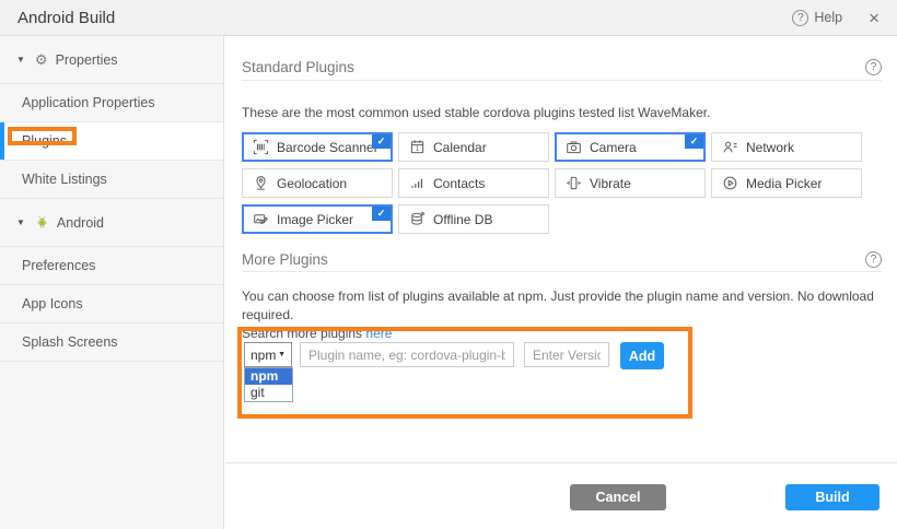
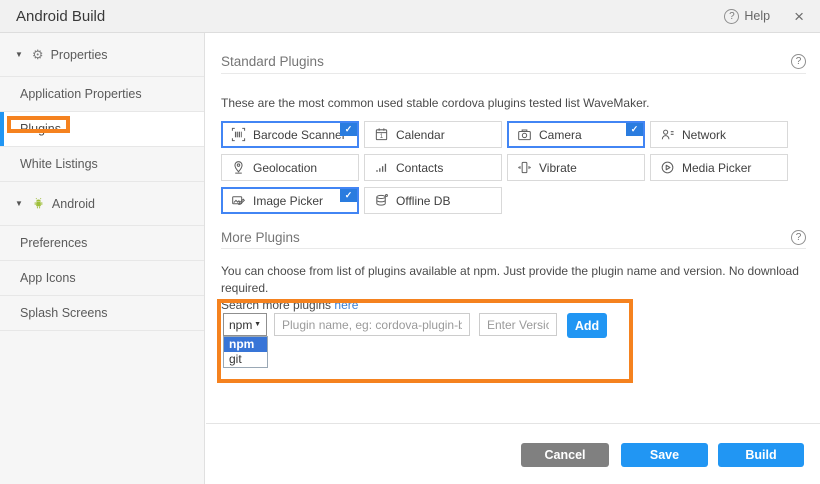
  Android Build
  ?
  Help
  ×
  ▼
  ⚙
  Properties
  Application Properties
  Plugins
  White Listings
  ▼
  Android
  Preferences
  App Icons
  Splash Screens
  Standard Plugins
  ?
  These are the most common used stable cordova plugins tested list WaveMaker.
  Barcode Scanne
  ✓
  Calendar
  Camera
  ✓
  Network
  Geolocation
  Contacts
  Vibrate
  Media Picker
  Image Picker
  ✓
  Offline DB
  More Plugins
  ?
  You can choose from list of plugins available at npm. Just provide the plugin name and version. No download required.
  Search more plugins here
  npm
  Plugin name, eg: cordova-plugin-b
  Enter Versi
  Add
  npm
  git
  Cancel
+ Save
  Build
